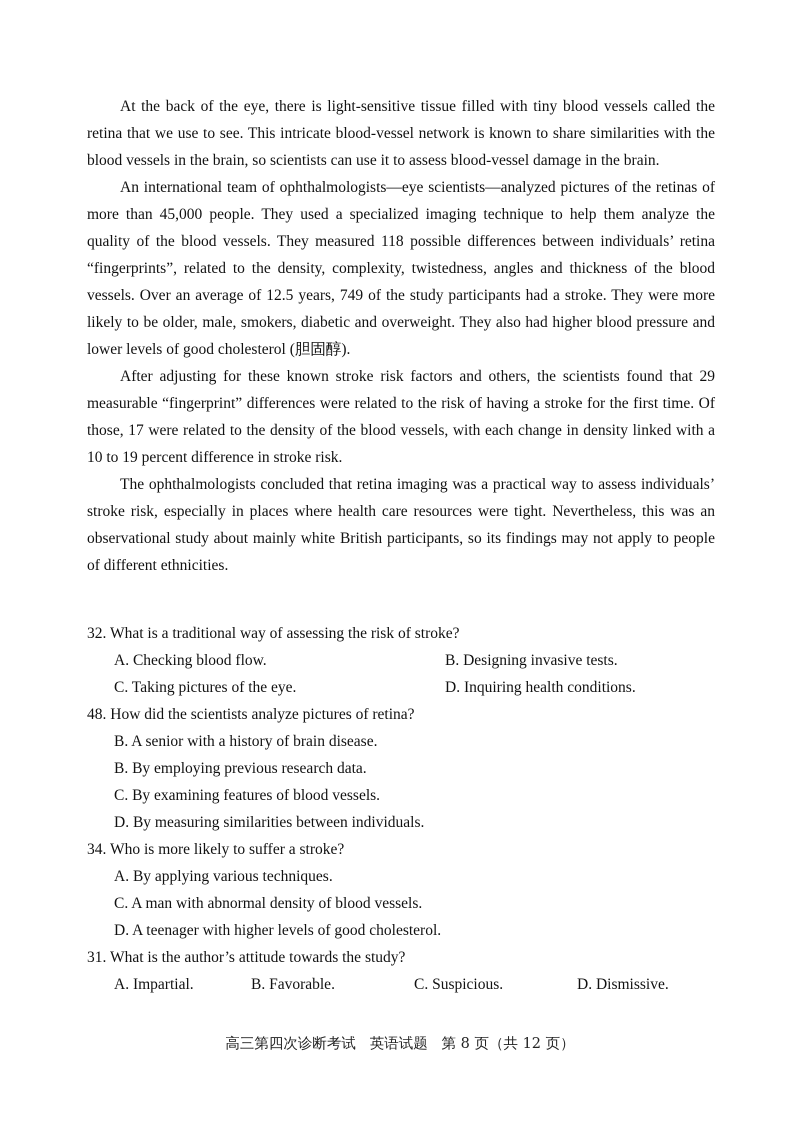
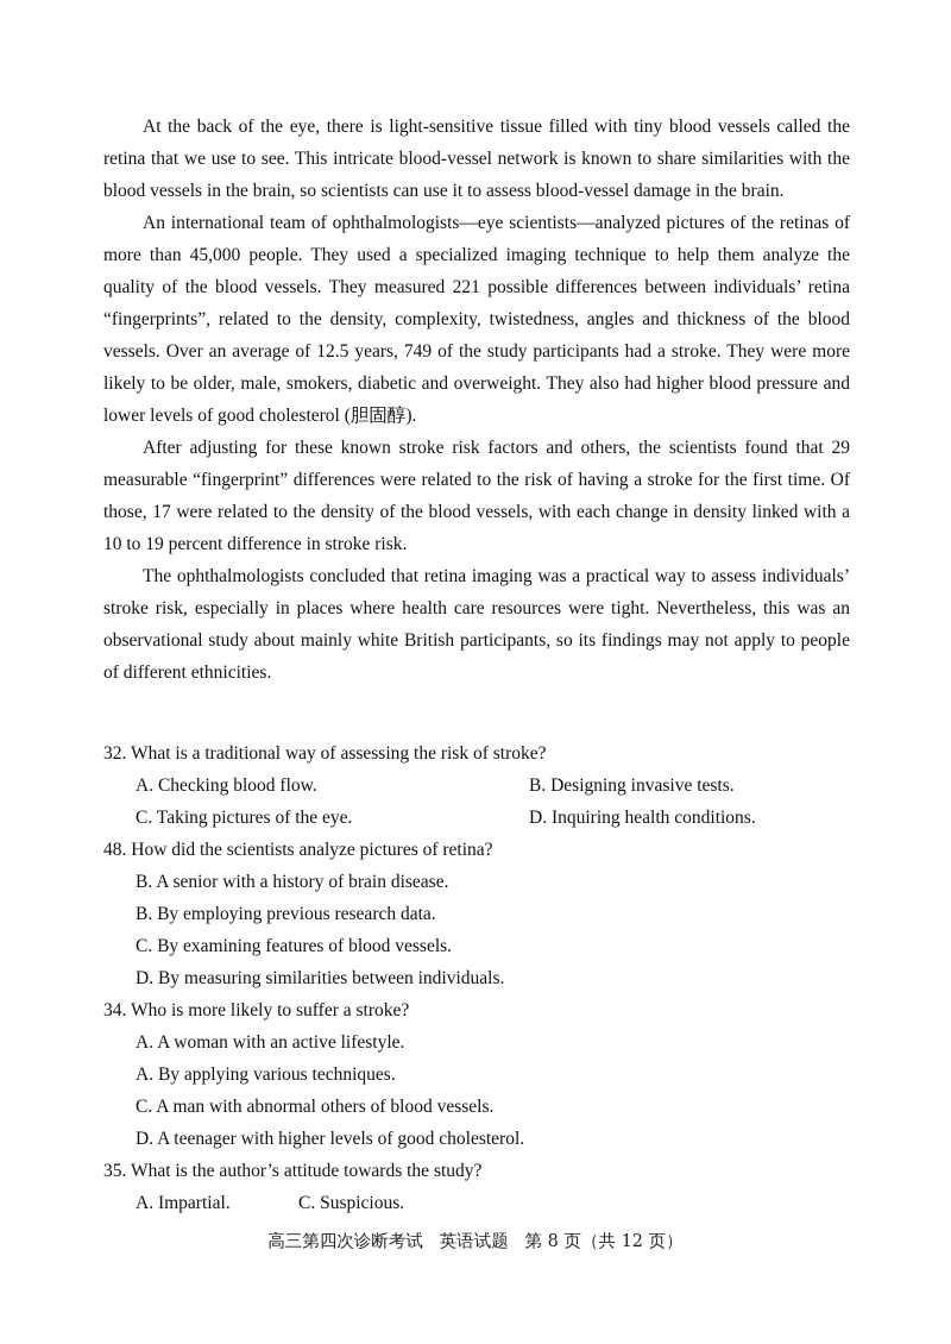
  At the back of the eye, there is light-sensitive tissue filled with tiny blood vessels called the retina that we use to see. This intricate blood-vessel network is known to share similarities with the blood vessels in the brain, so scientists can use it to assess blood-vessel damage in the brain.
- An international team of ophthalmologists—eye scientists—analyzed pictures of the retinas of more than 45,000 people. They used a specialized imaging technique to help them analyze the quality of the blood vessels. They measured 118 possible differences between individuals’ retina “fingerprints”, related to the density, complexity, twistedness, angles and thickness of the blood vessels. Over an average of 12.5 years, 749 of the study participants had a stroke. They were more likely to be older, male, smokers, diabetic and overweight. They also had higher blood pressure and lower levels of good cholesterol (胆固醇).
+ An international team of ophthalmologists—eye scientists—analyzed pictures of the retinas of more than 45,000 people. They used a specialized imaging technique to help them analyze the quality of the blood vessels. They measured 221 possible differences between individuals’ retina “fingerprints”, related to the density, complexity, twistedness, angles and thickness of the blood vessels. Over an average of 12.5 years, 749 of the study participants had a stroke. They were more likely to be older, male, smokers, diabetic and overweight. They also had higher blood pressure and lower levels of good cholesterol (胆固醇).
  After adjusting for these known stroke risk factors and others, the scientists found that 29 measurable “fingerprint” differences were related to the risk of having a stroke for the first time. Of those, 17 were related to the density of the blood vessels, with each change in density linked with a 10 to 19 percent difference in stroke risk.
  The ophthalmologists concluded that retina imaging was a practical way to assess individuals’ stroke risk, especially in places where health care resources were tight. Nevertheless, this was an observational study about mainly white British participants, so its findings may not apply to people of different ethnicities.
  32. What is a traditional way of assessing the risk of stroke?
  A. Checking blood flow.
  B. Designing invasive tests.
  C. Taking pictures of the eye.
  D. Inquiring health conditions.
  48. How did the scientists analyze pictures of retina?
  B. A senior with a history of brain disease.
  B. By employing previous research data.
  C. By examining features of blood vessels.
  D. By measuring similarities between individuals.
  34. Who is more likely to suffer a stroke?
+ A. A woman with an active lifestyle.
  A. By applying various techniques.
- C. A man with abnormal density of blood vessels.
+ C. A man with abnormal others of blood vessels.
  D. A teenager with higher levels of good cholesterol.
- 31. What is the author’s attitude towards the study?
+ 35. What is the author’s attitude towards the study?
  A. Impartial.
- B. Favorable.
  C. Suspicious.
- D. Dismissive.
  高三第四次诊断考试 英语试题 第 8 页（共 12 页）
